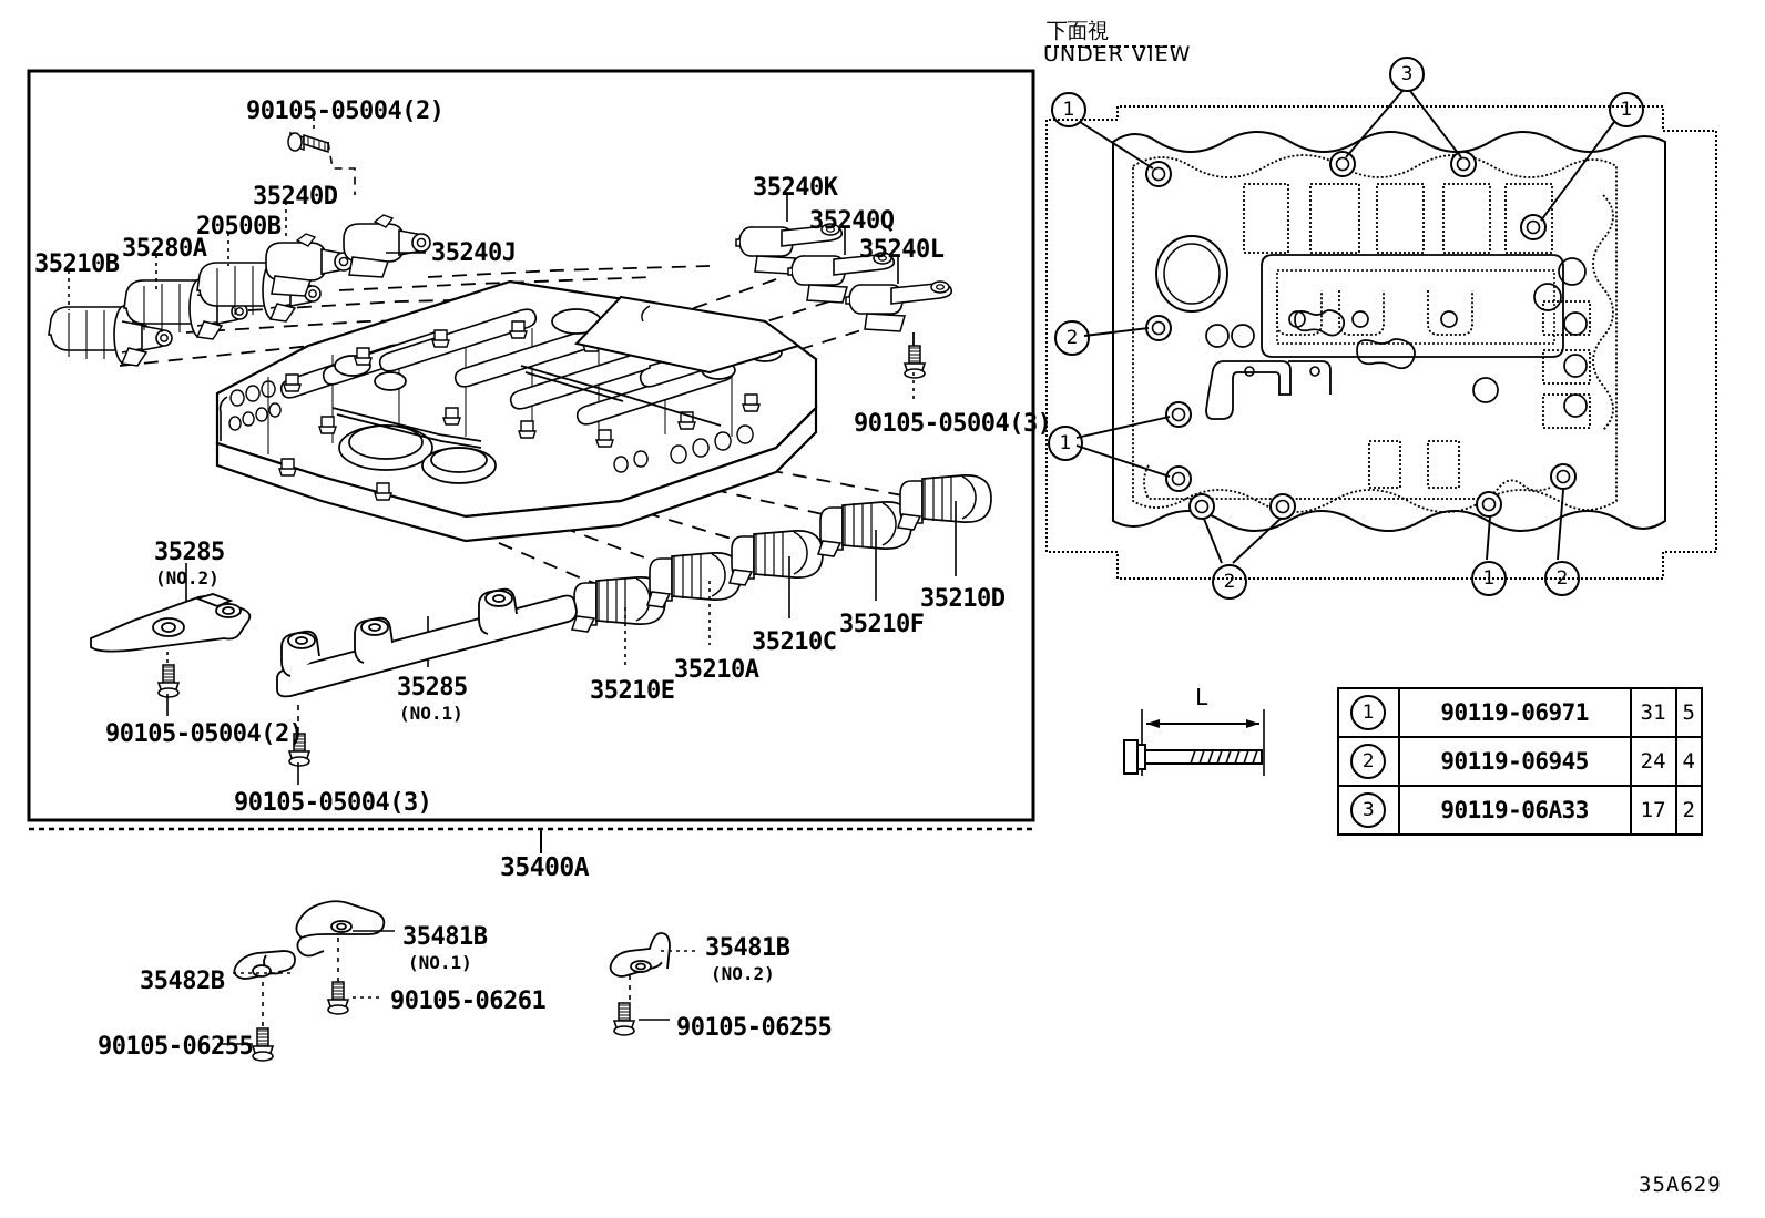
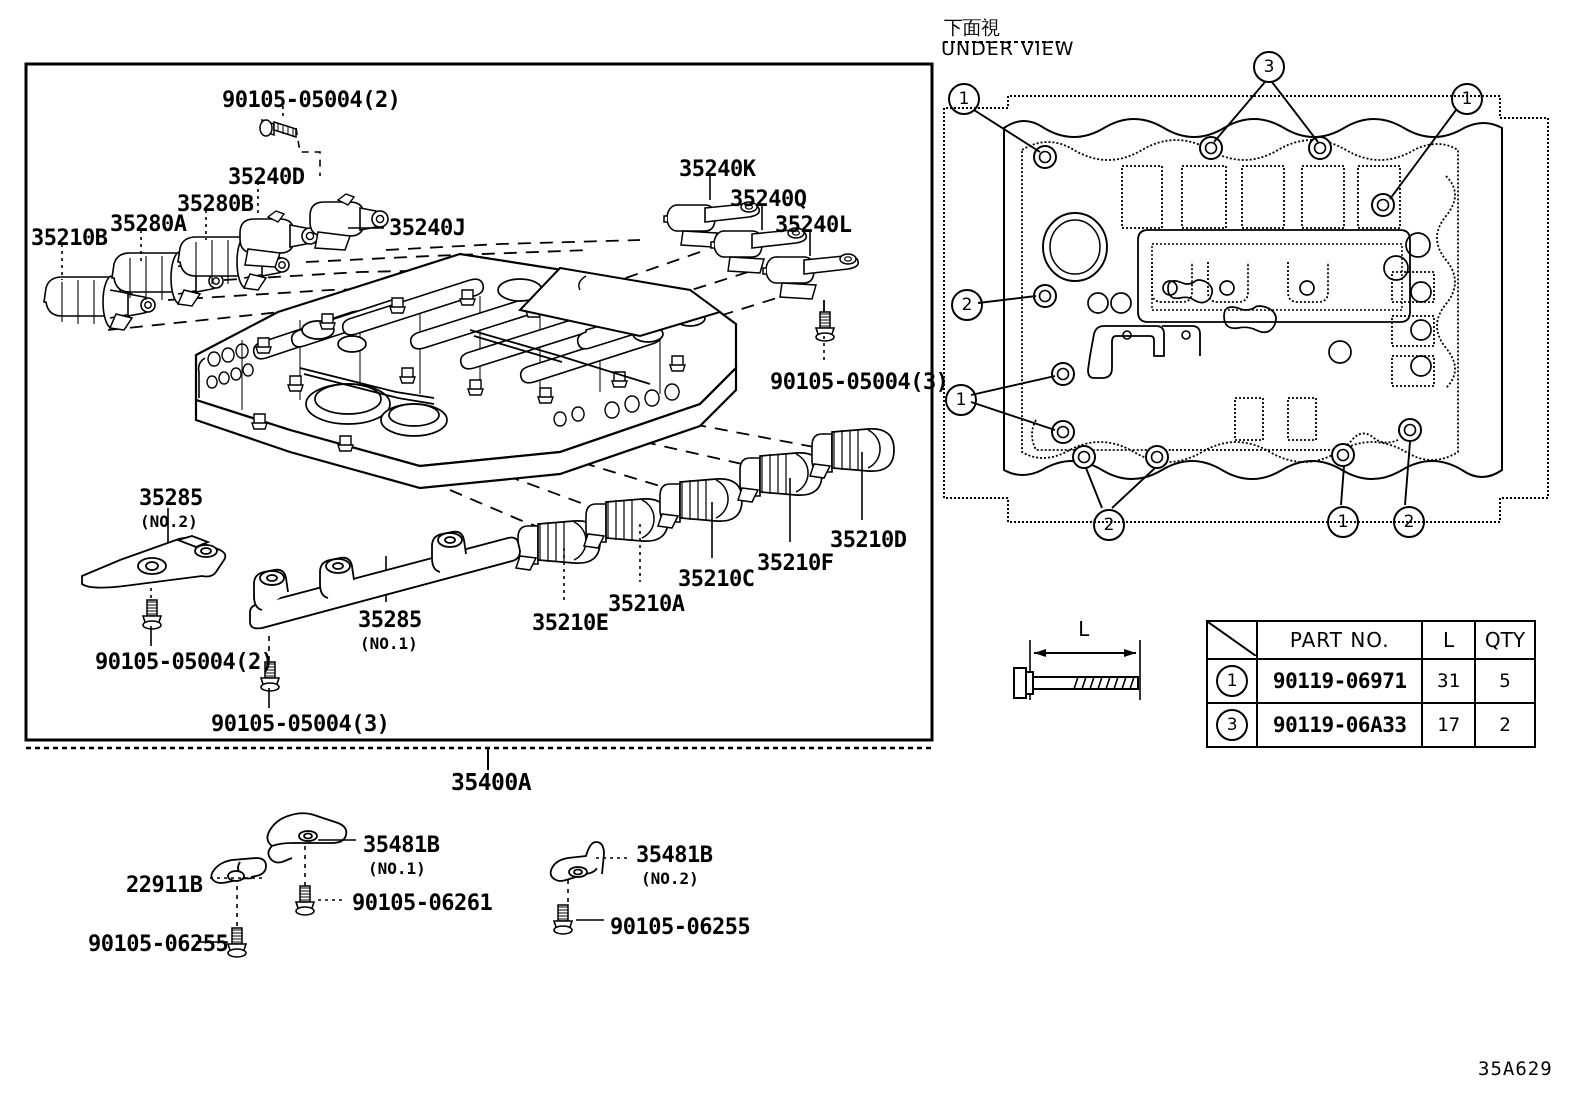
  下面視
  UNDER VIEW
  1
  3
  1
  2
  1
  2
  1
  2
  L
+ 	PART NO.	L	QTY
  1	90119-06971	31	5
- 2	90119-06945	24	4
  3	90119-06A33	17	2
  90105-05004(2)
  35240D
- 20500B
+ 35280B
  35280A
  35210B
  35240J
  35240K
  35240Q
  35240L
  90105-05004(3)
  35210D
  35210F
  35210C
  35210A
  35210E
  35285
  (NO.2)
  90105-05004(2)
  35285
  (NO.1)
  90105-05004(3)
  35400A
  35481B
  (NO.1)
- 35482B
+ 22911B
  90105-06261
  90105-06255
  35481B
  (NO.2)
  90105-06255
  35A629
